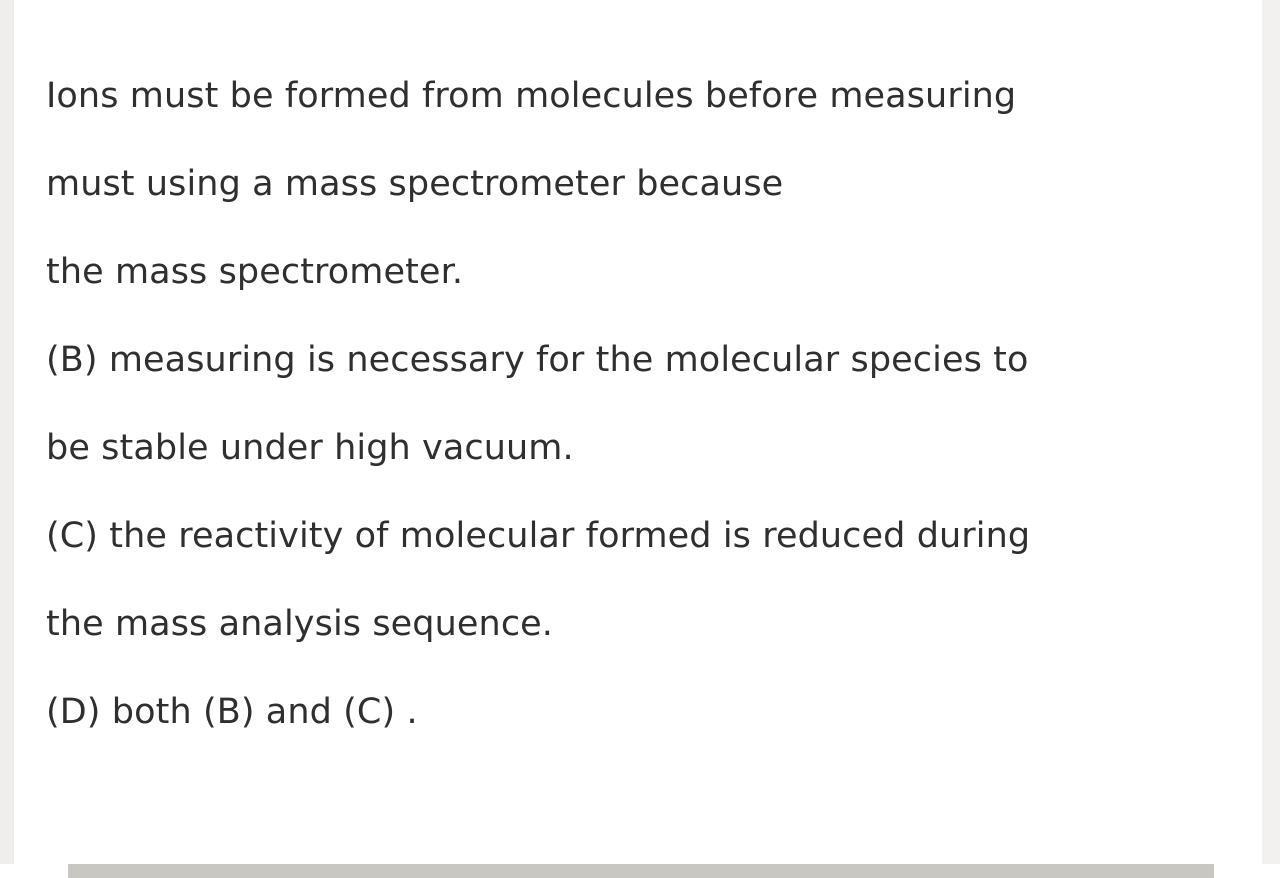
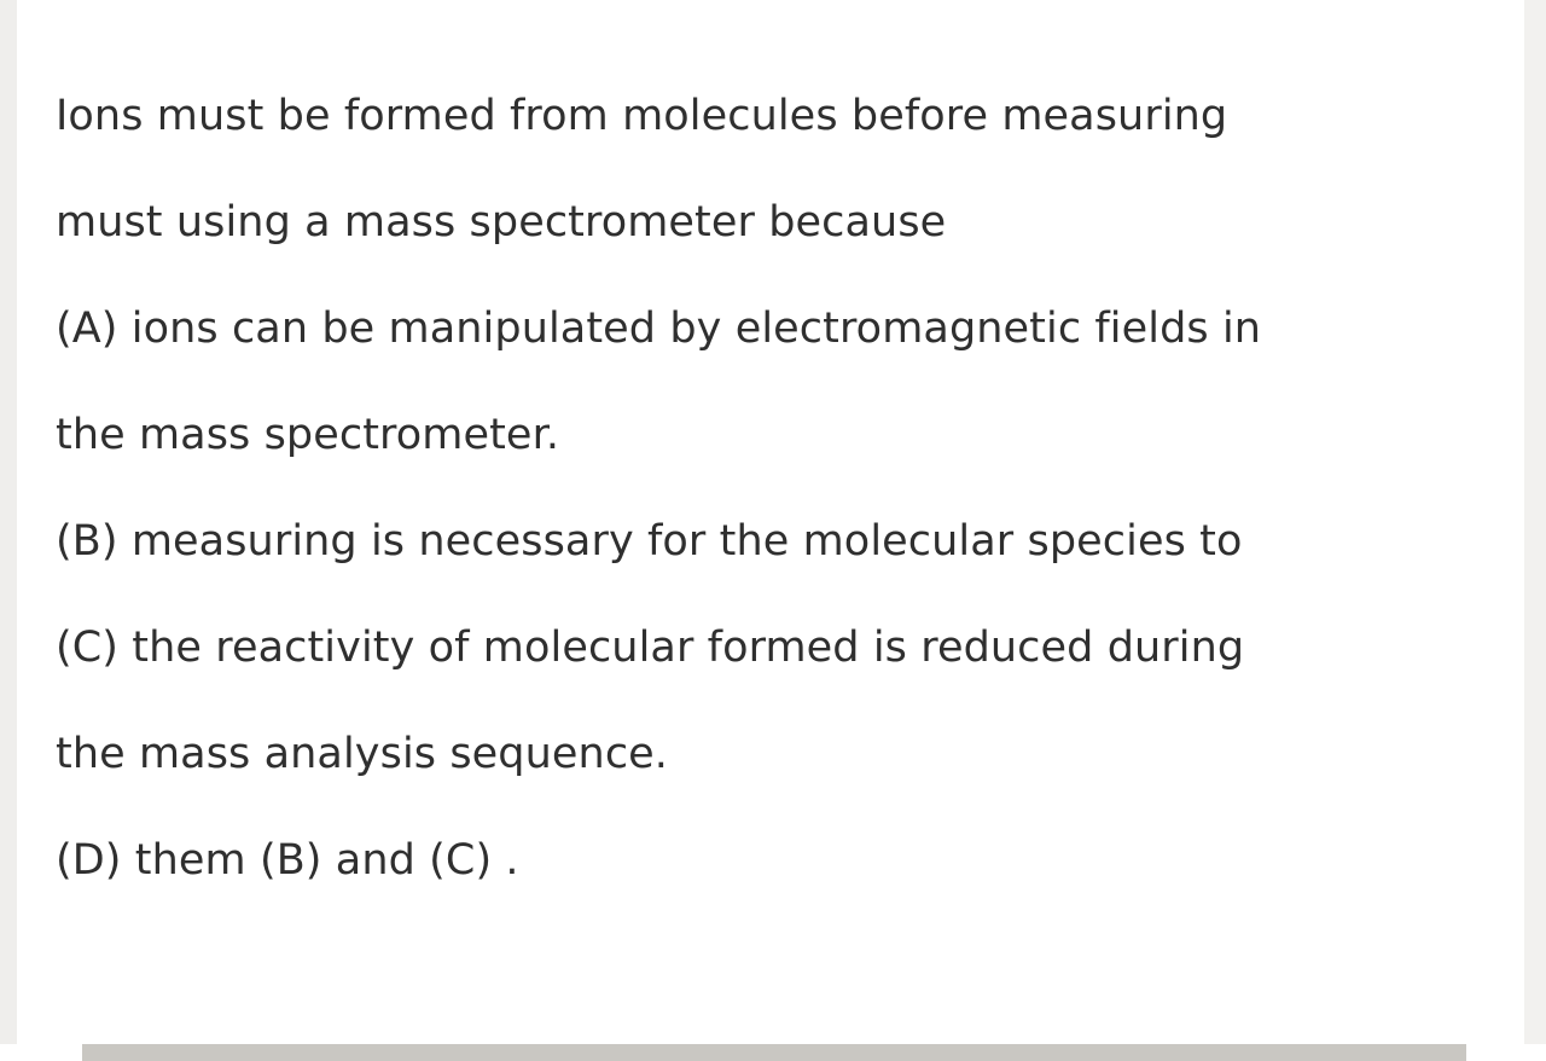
  Ions must be formed from molecules before measuring
  must using a mass spectrometer because
+ (A) ions can be manipulated by electromagnetic fields in
  the mass spectrometer.
  (B) measuring is necessary for the molecular species to
- be stable under high vacuum.
  (C) the reactivity of molecular formed is reduced during
  the mass analysis sequence.
- (D) both (B) and (C) .
+ (D) them (B) and (C) .
